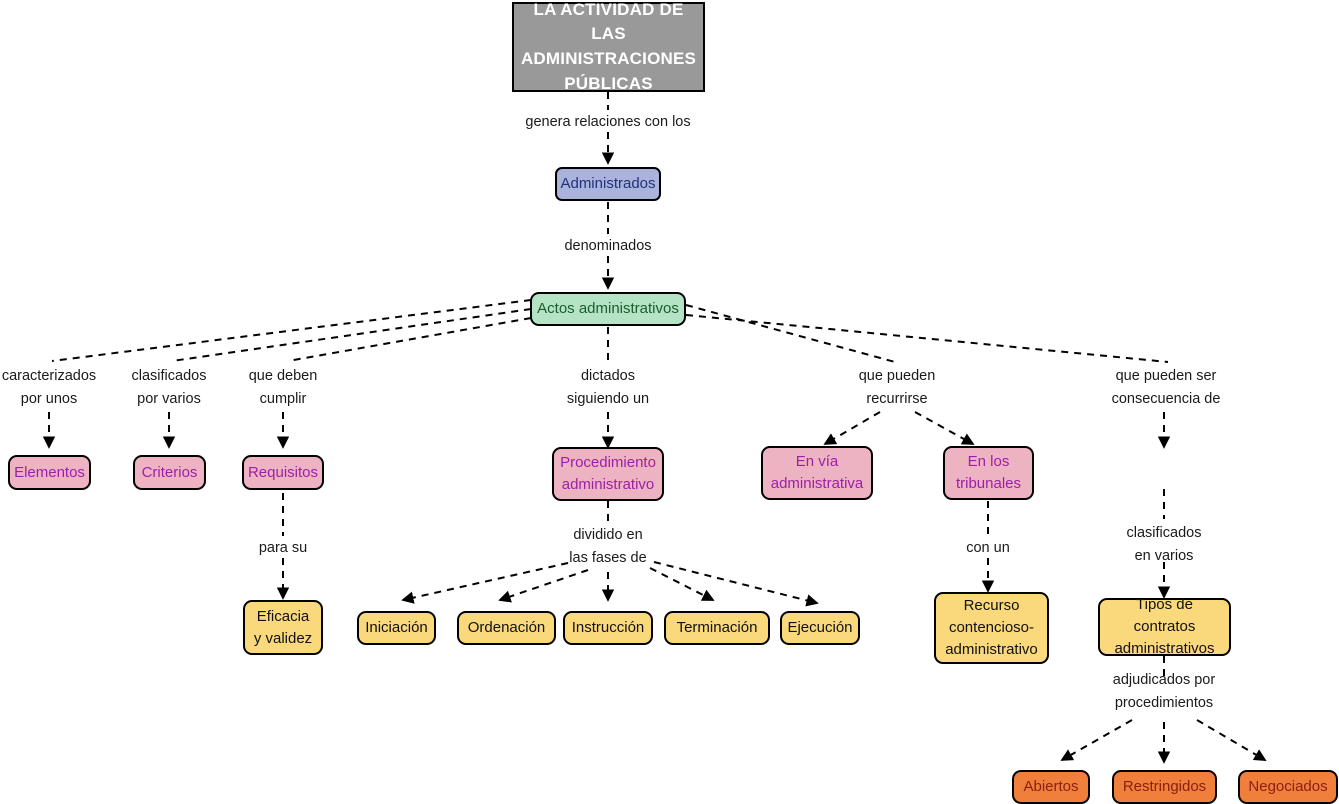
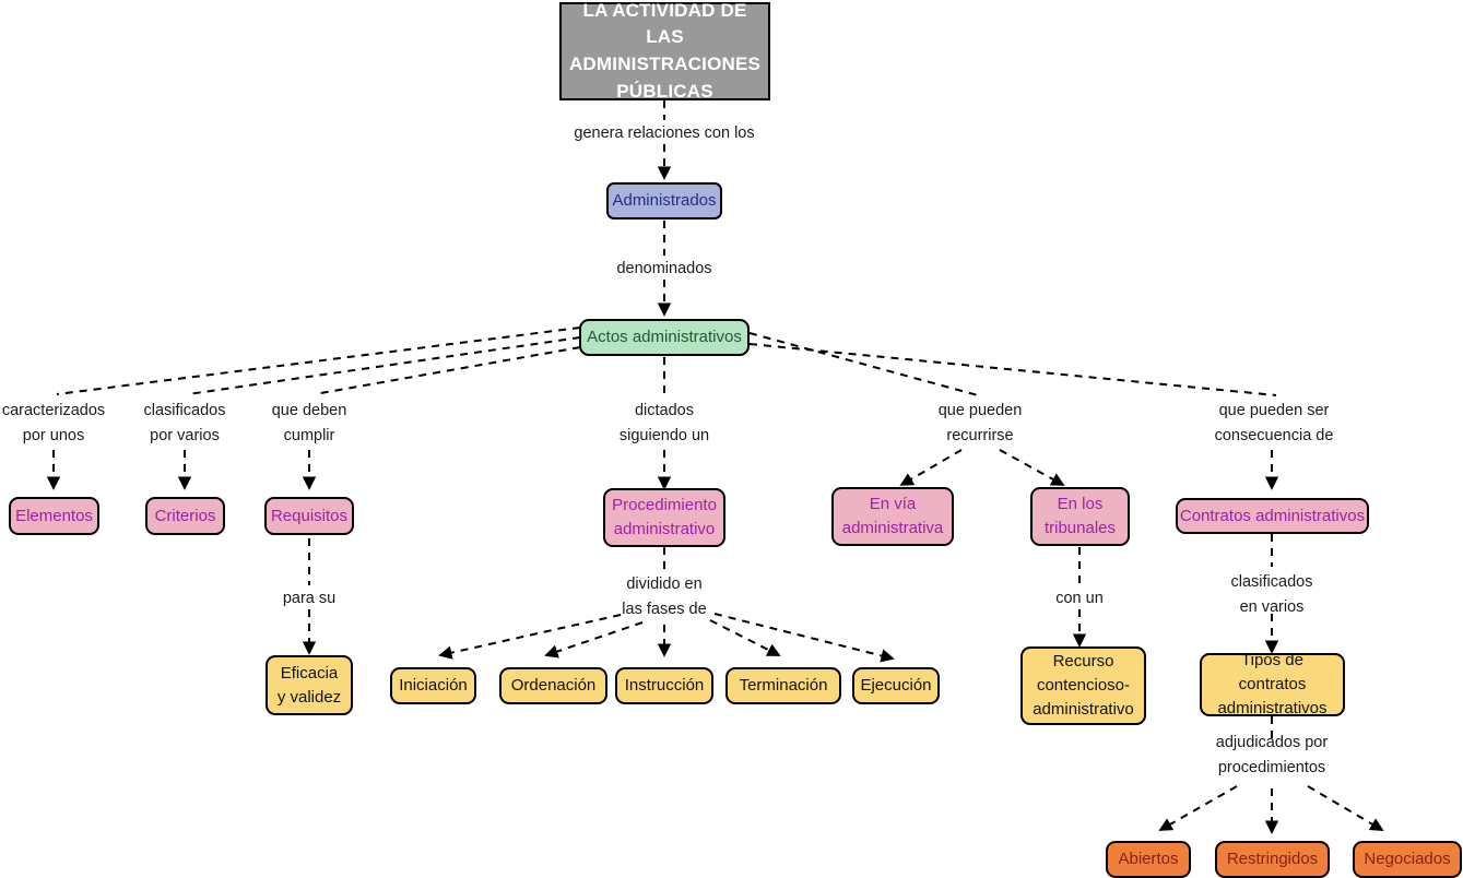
  LA ACTIVIDAD DE LAS ADMINISTRACIONES PÚBLICAS
  Administrados
  Actos administrativos
  Elementos
  Criterios
  Requisitos
  Procedimiento administrativo
  En vía administrativa
  En los tribunales
+ Contratos administrativos
  Eficacia y validez
  Iniciación
  Ordenación
  Instrucción
  Terminación
  Ejecución
  Recurso contencioso-administrativo
  Tipos de contratos administrativos
  Abiertos
  Restringidos
  Negociados
  genera relaciones con los
  denominados
  caracterizados
  por unos
  clasificados
  por varios
  que deben
  cumplir
  dictados
  siguiendo un
  que pueden
  recurrirse
  que pueden ser
  consecuencia de
  para su
  dividido en
  las fases de
  con un
  clasificados
  en varios
  adjudicados por
  procedimientos
